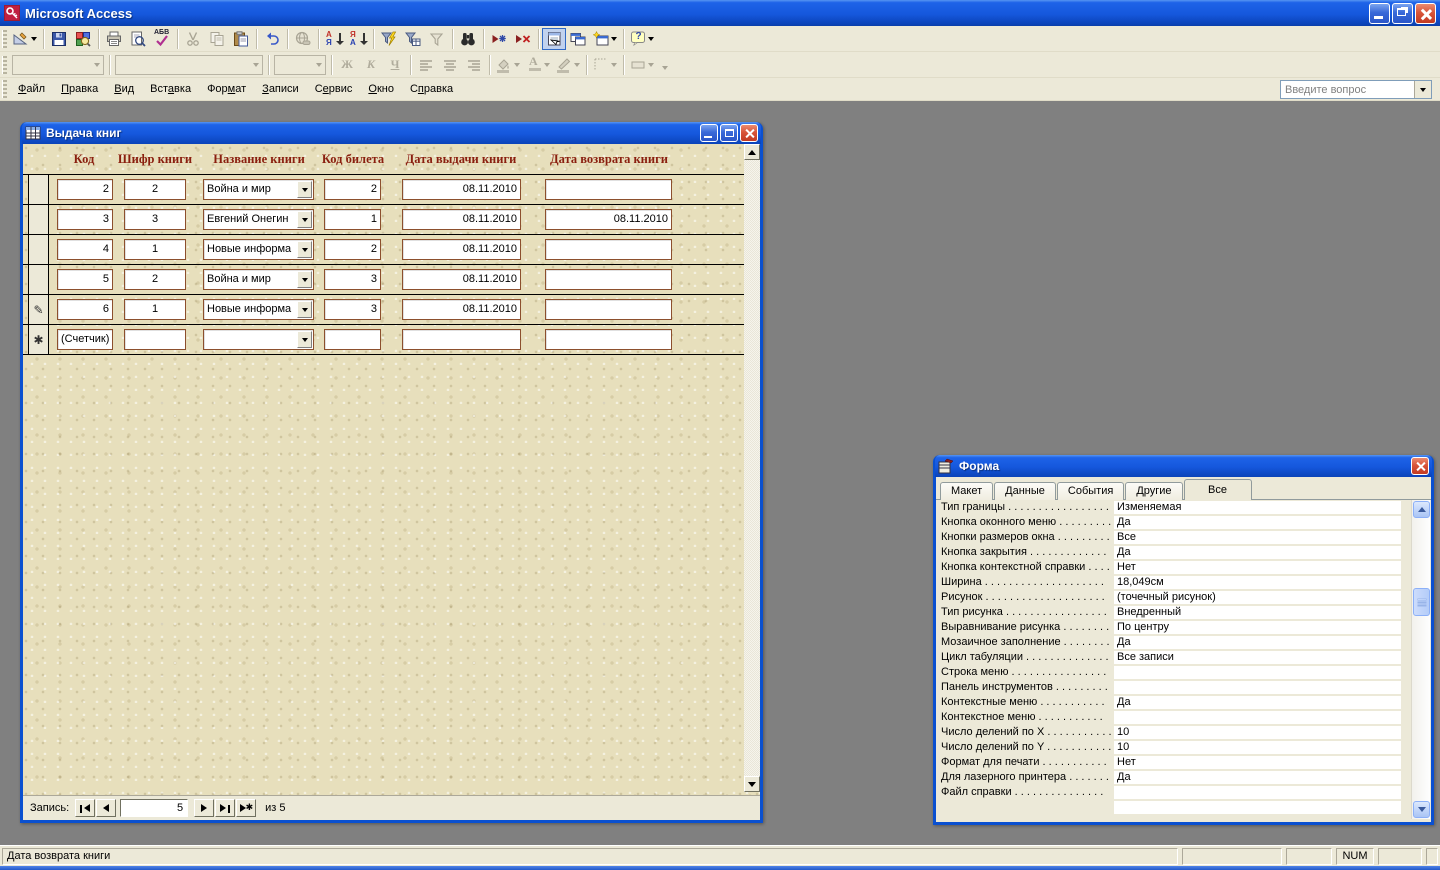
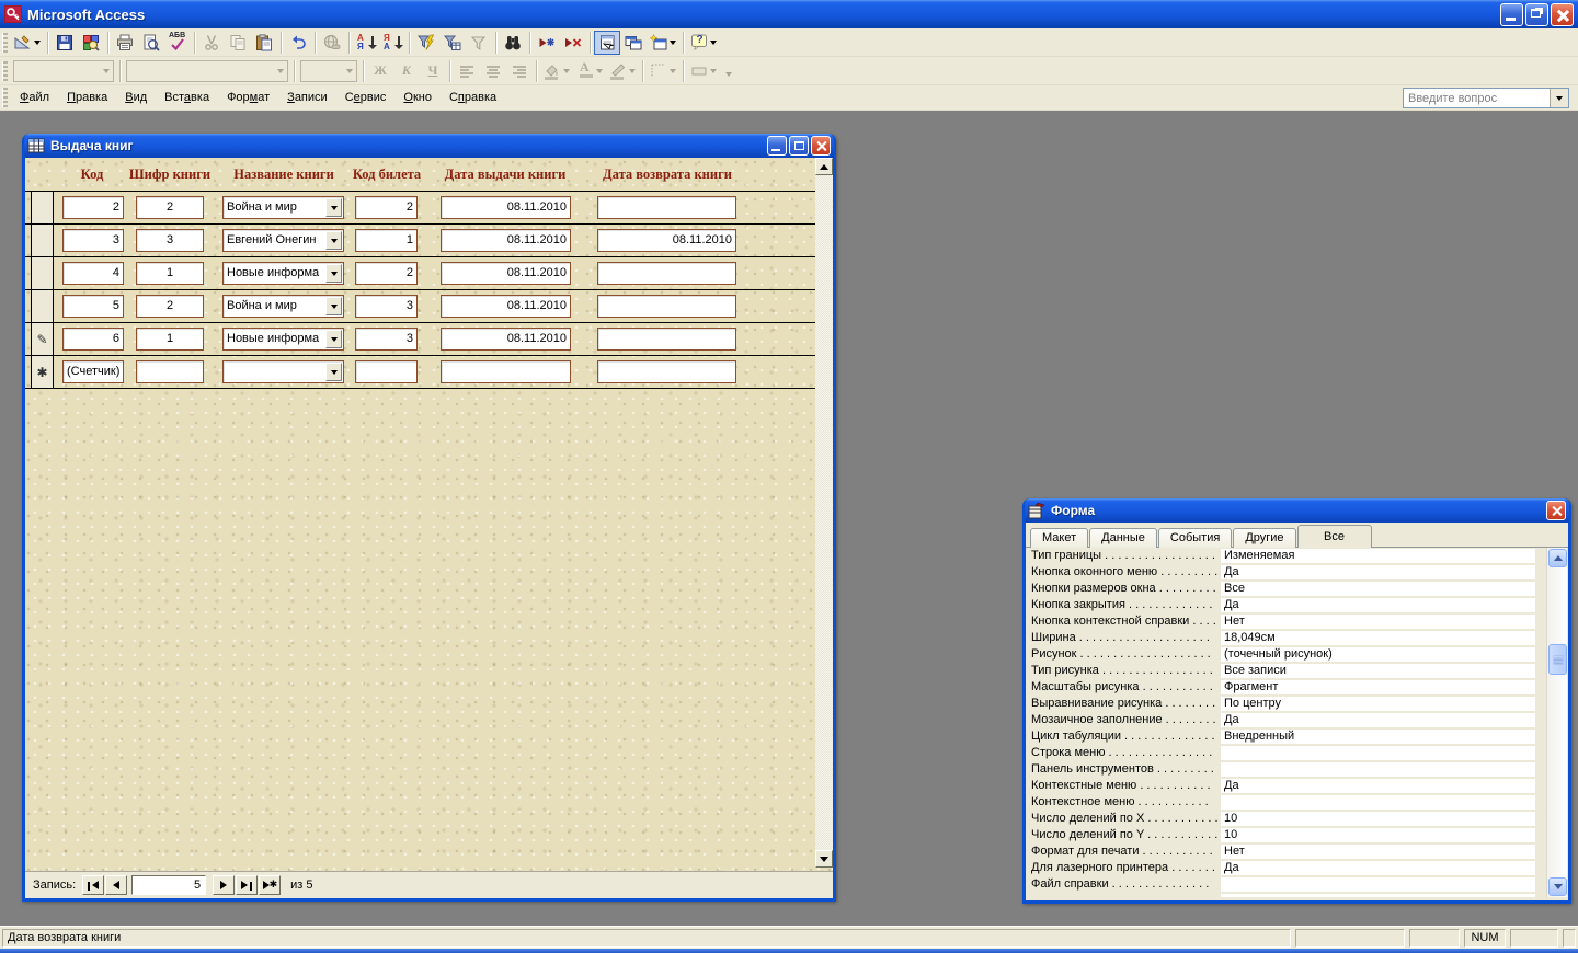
  Microsoft Access
  А
  Я
  Я
  А
  ?
  Ж
  К
  Ч
  А
  Файл
  Правка
  Вид
  Вставка
  Формат
  Записи
  Сервис
  Окно
  Справка
  Введите вопрос
  Выдача книг
  Код
  Шифр книги
  Название книги
  Код билета
  Дата выдачи книги
  Дата возврата книги
  2
  2
  Война и мир
  2
  08.11.2010
  3
  3
  Евгений Онегин
  1
  08.11.2010
  08.11.2010
  4
  1
  Новые информа
  2
  08.11.2010
  5
  2
  Война и мир
  3
  08.11.2010
  ✎
  6
  1
  Новые информа
  3
  08.11.2010
  ✱
  (Счетчик)
  Запись:
  5
  ✱
  из 5
  Форма
  Макет
  Данные
  События
  Другие
  Все
  Тип границы . . . . . . . . . . . . . . . . .
  Изменяемая
  Кнопка оконного меню . . . . . . . . .
  Да
  Кнопки размеров окна . . . . . . . . .
  Все
  Кнопка закрытия . . . . . . . . . . . . .
  Да
  Кнопка контекстной справки . . . .
  Нет
  Ширина . . . . . . . . . . . . . . . . . . . .
  18,049см
  Рисунок . . . . . . . . . . . . . . . . . . . .
  (точечный рисунок)
  Тип рисунка . . . . . . . . . . . . . . . . .
- Внедренный
+ Все записи
+ Масштабы рисунка . . . . . . . . . . .
+ Фрагмент
  Выравнивание рисунка . . . . . . . .
  По центру
  Мозаичное заполнение . . . . . . . .
  Да
  Цикл табуляции . . . . . . . . . . . . . .
- Все записи
+ Внедренный
  Строка меню . . . . . . . . . . . . . . . .
  Панель инструментов . . . . . . . . .
  Контекстные меню . . . . . . . . . . .
  Да
  Контекстное меню . . . . . . . . . . .
  Число делений по X . . . . . . . . . . .
  10
  Число делений по Y . . . . . . . . . . .
  10
  Формат для печати . . . . . . . . . . .
  Нет
  Для лазерного принтера . . . . . . .
  Да
  Файл справки . . . . . . . . . . . . . . .
  Дата возврата книги
  NUM
